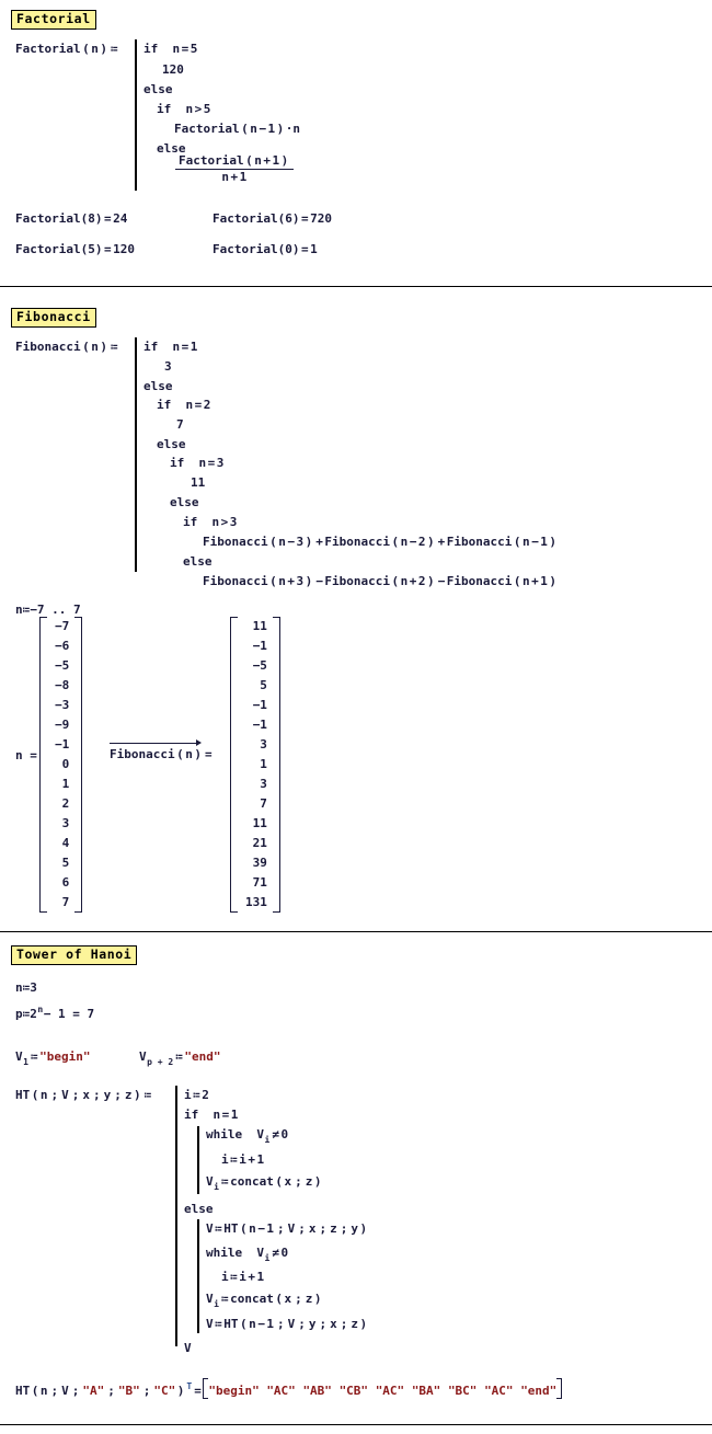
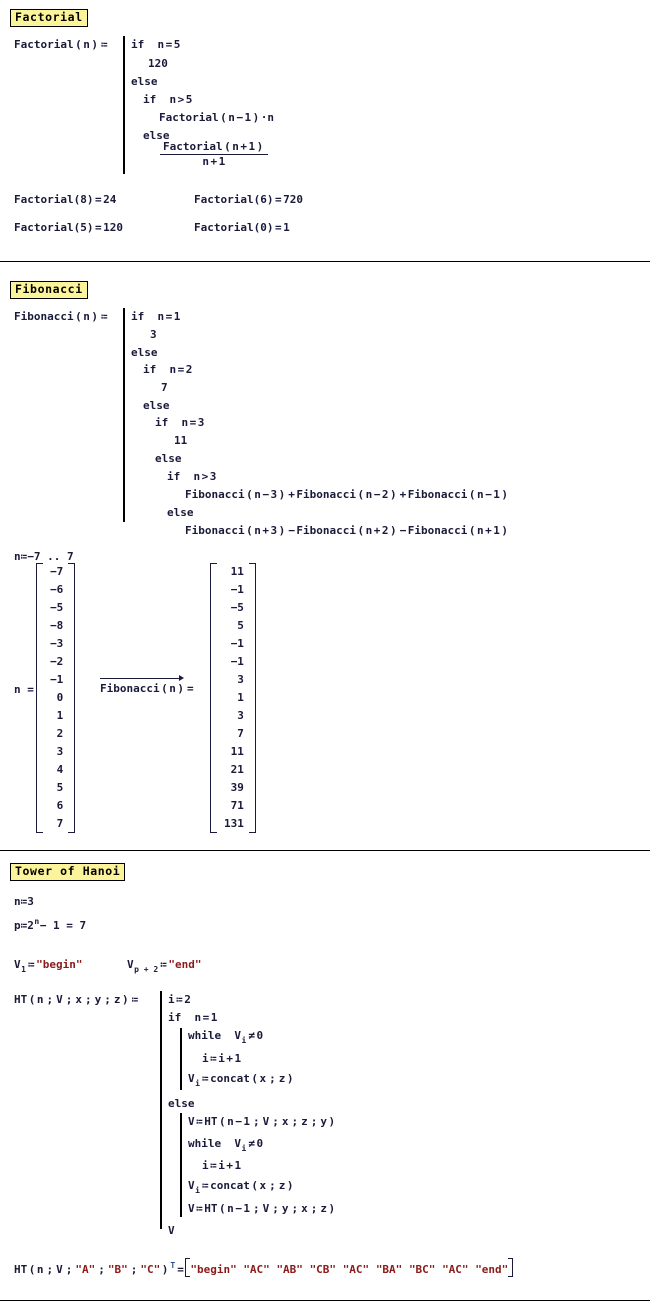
  Factorial
  Factorial(n) ≔
  if n=5
  120
  else
  if n>5
  Factorial(n−1)·n
  else
  Factorial(n+1)
  n+1
  Factorial(8)=24
  Factorial(6)=720
  Factorial(5)=120
  Factorial(0)=1
  Fibonacci
  Fibonacci(n) ≔
  if n=1
  3
  else
  if n=2
  7
  else
  if n=3
  11
  else
  if n>3
  Fibonacci(n−3) +Fibonacci(n−2) +Fibonacci(n−1)
  else
  Fibonacci(n+3) −Fibonacci(n+2) −Fibonacci(n+1)
  n≔−7 .. 7
  n =
  −7
  −6
  −5
  −8
  −3
- −9
+ −2
  −1
  0
  1
  2
  3
  4
  5
  6
  7
  Fibonacci(n) =
  11
  −1
  −5
  5
  −1
  −1
  3
  1
  3
  7
  11
  21
  39
  71
  131
  Tower of Hanoi
  n≔3
  p≔2n− 1 = 7
  V1≔"begin"
  Vp + 2≔"end"
  HT(n ; V ; x ; y ; z) ≔
  i≔2
  if n=1
  while Vi≠0
  i≔i+1
  Vi≔concat(x ; z)
  else
  V≔HT(n−1 ; V ; x ; z ; y)
  while Vi≠0
  i≔i+1
  Vi≔concat(x ; z)
  V≔HT(n−1 ; V ; y ; x ; z)
  V
  HT(n ; V ; "A" ; "B" ; "C") T = "begin" "AC" "AB" "CB" "AC" "BA" "BC" "AC" "end"
